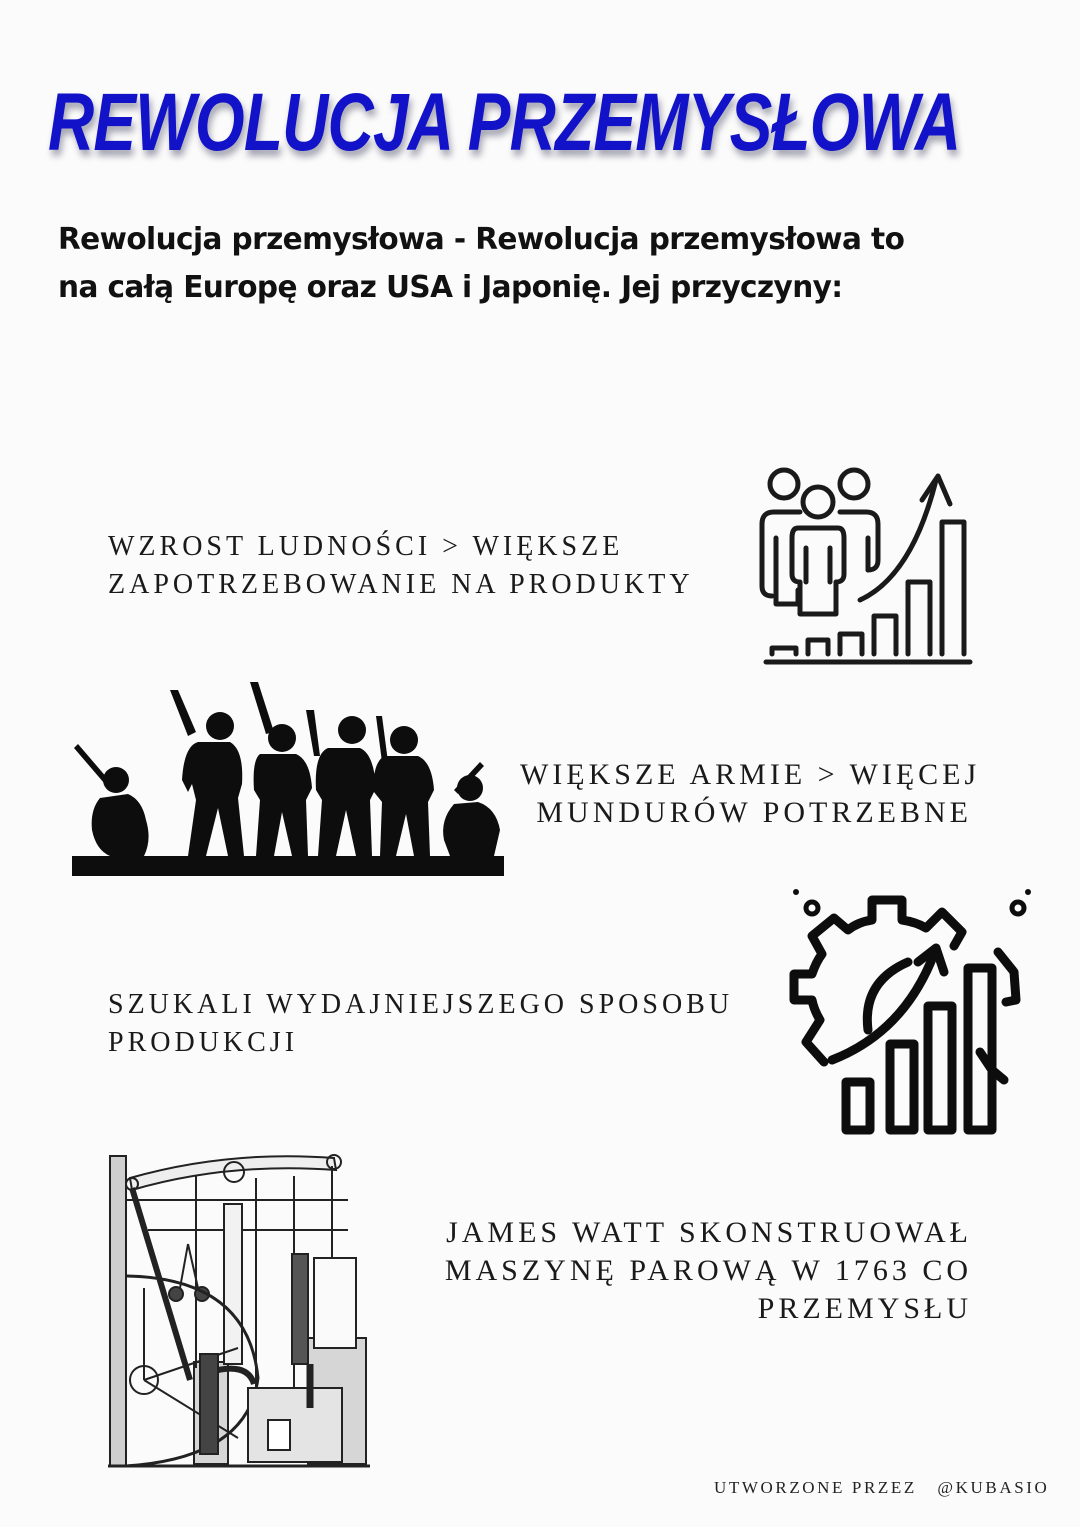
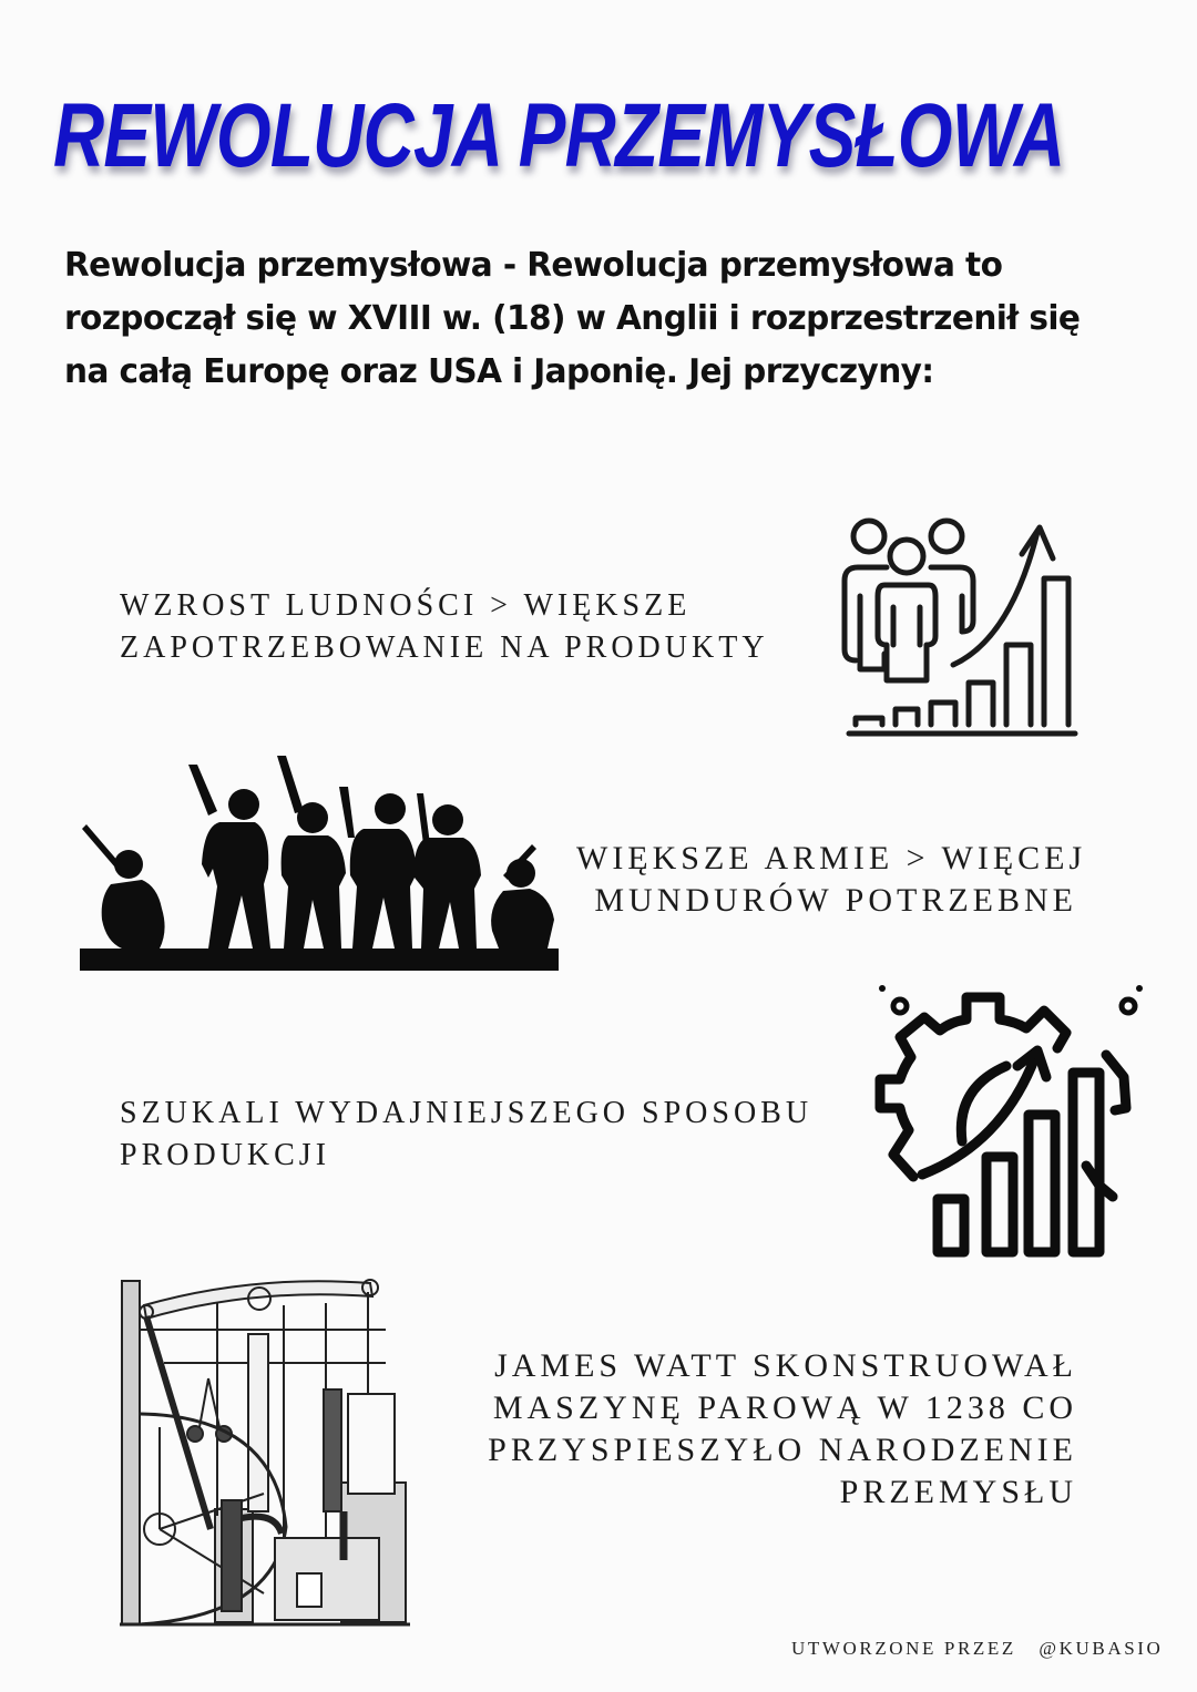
  REWOLUCJA PRZEMYSŁOWA
  Rewolucja przemysłowa - Rewolucja przemysłowa to
+ rozpoczął się w XVIII w. (18) w Anglii i rozprzestrzenił się
  na całą Europę oraz USA i Japonię. Jej przyczyny:
  WZROST LUDNOŚCI > WIĘKSZE
  ZAPOTRZEBOWANIE NA PRODUKTY
  WIĘKSZE ARMIE > WIĘCEJ
  MUNDURÓW POTRZEBNE
  SZUKALI WYDAJNIEJSZEGO SPOSOBU
  PRODUKCJI
  JAMES WATT SKONSTRUOWAŁ
- MASZYNĘ PAROWĄ W 1763 CO
+ MASZYNĘ PAROWĄ W 1238 CO
+ PRZYSPIESZYŁO NARODZENIE
  PRZEMYSŁU
  UTWORZONE PRZEZ @KUBASIO
